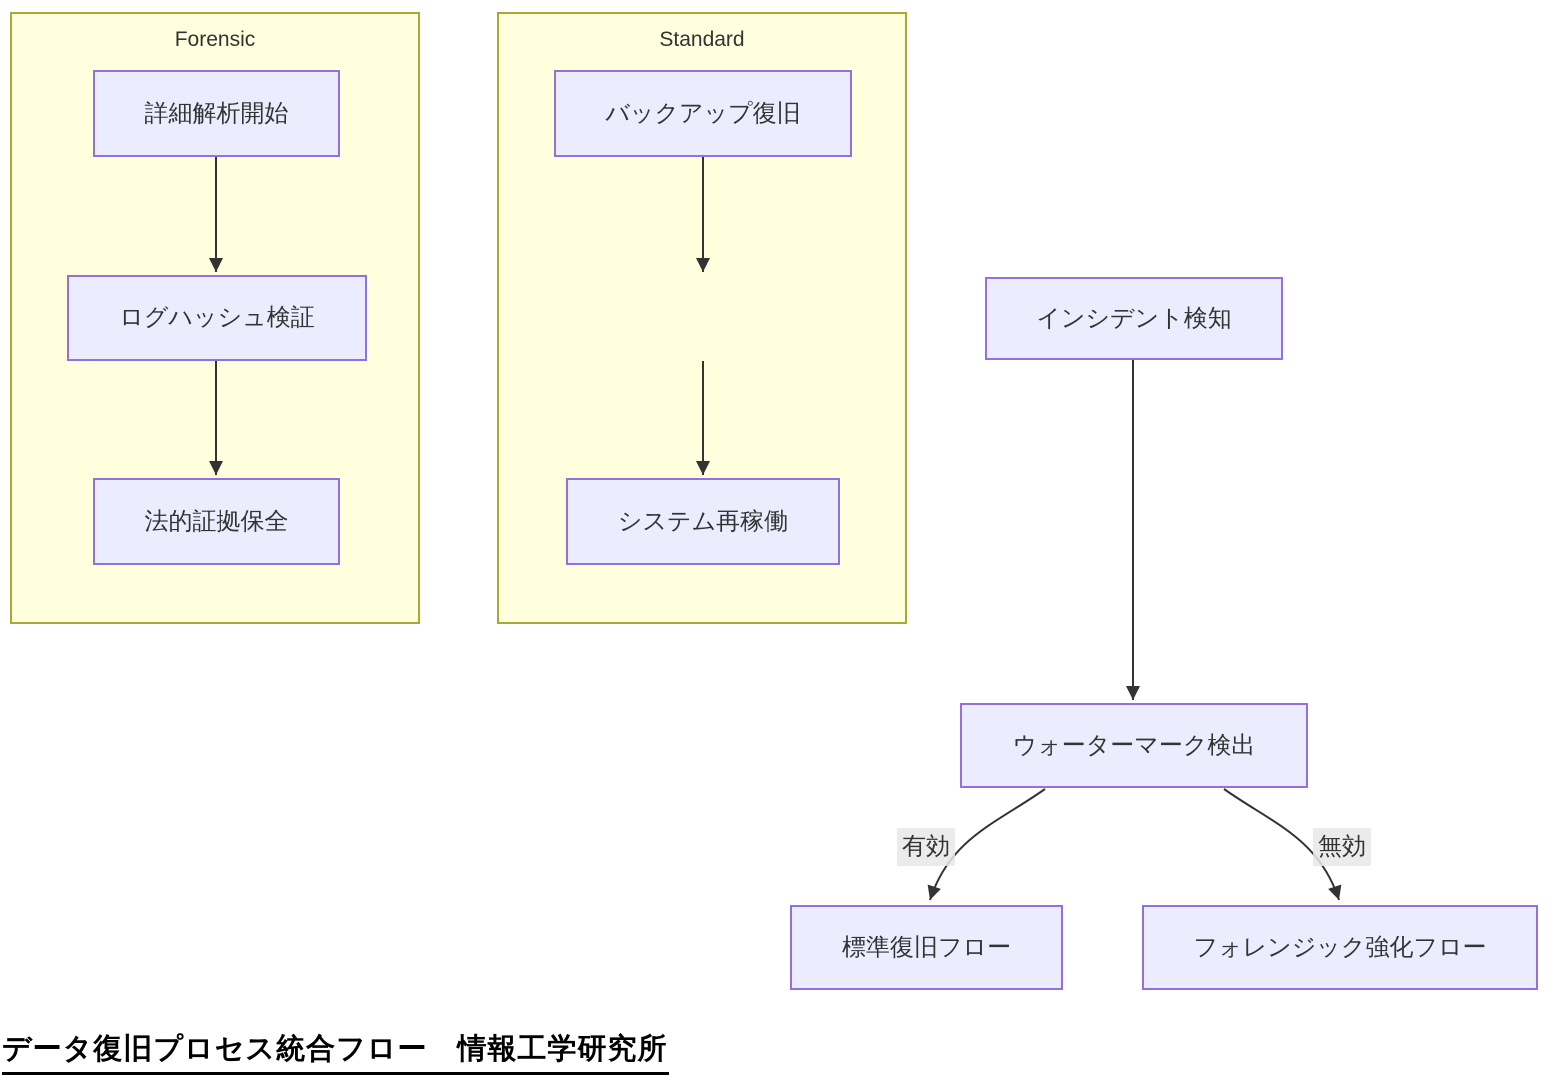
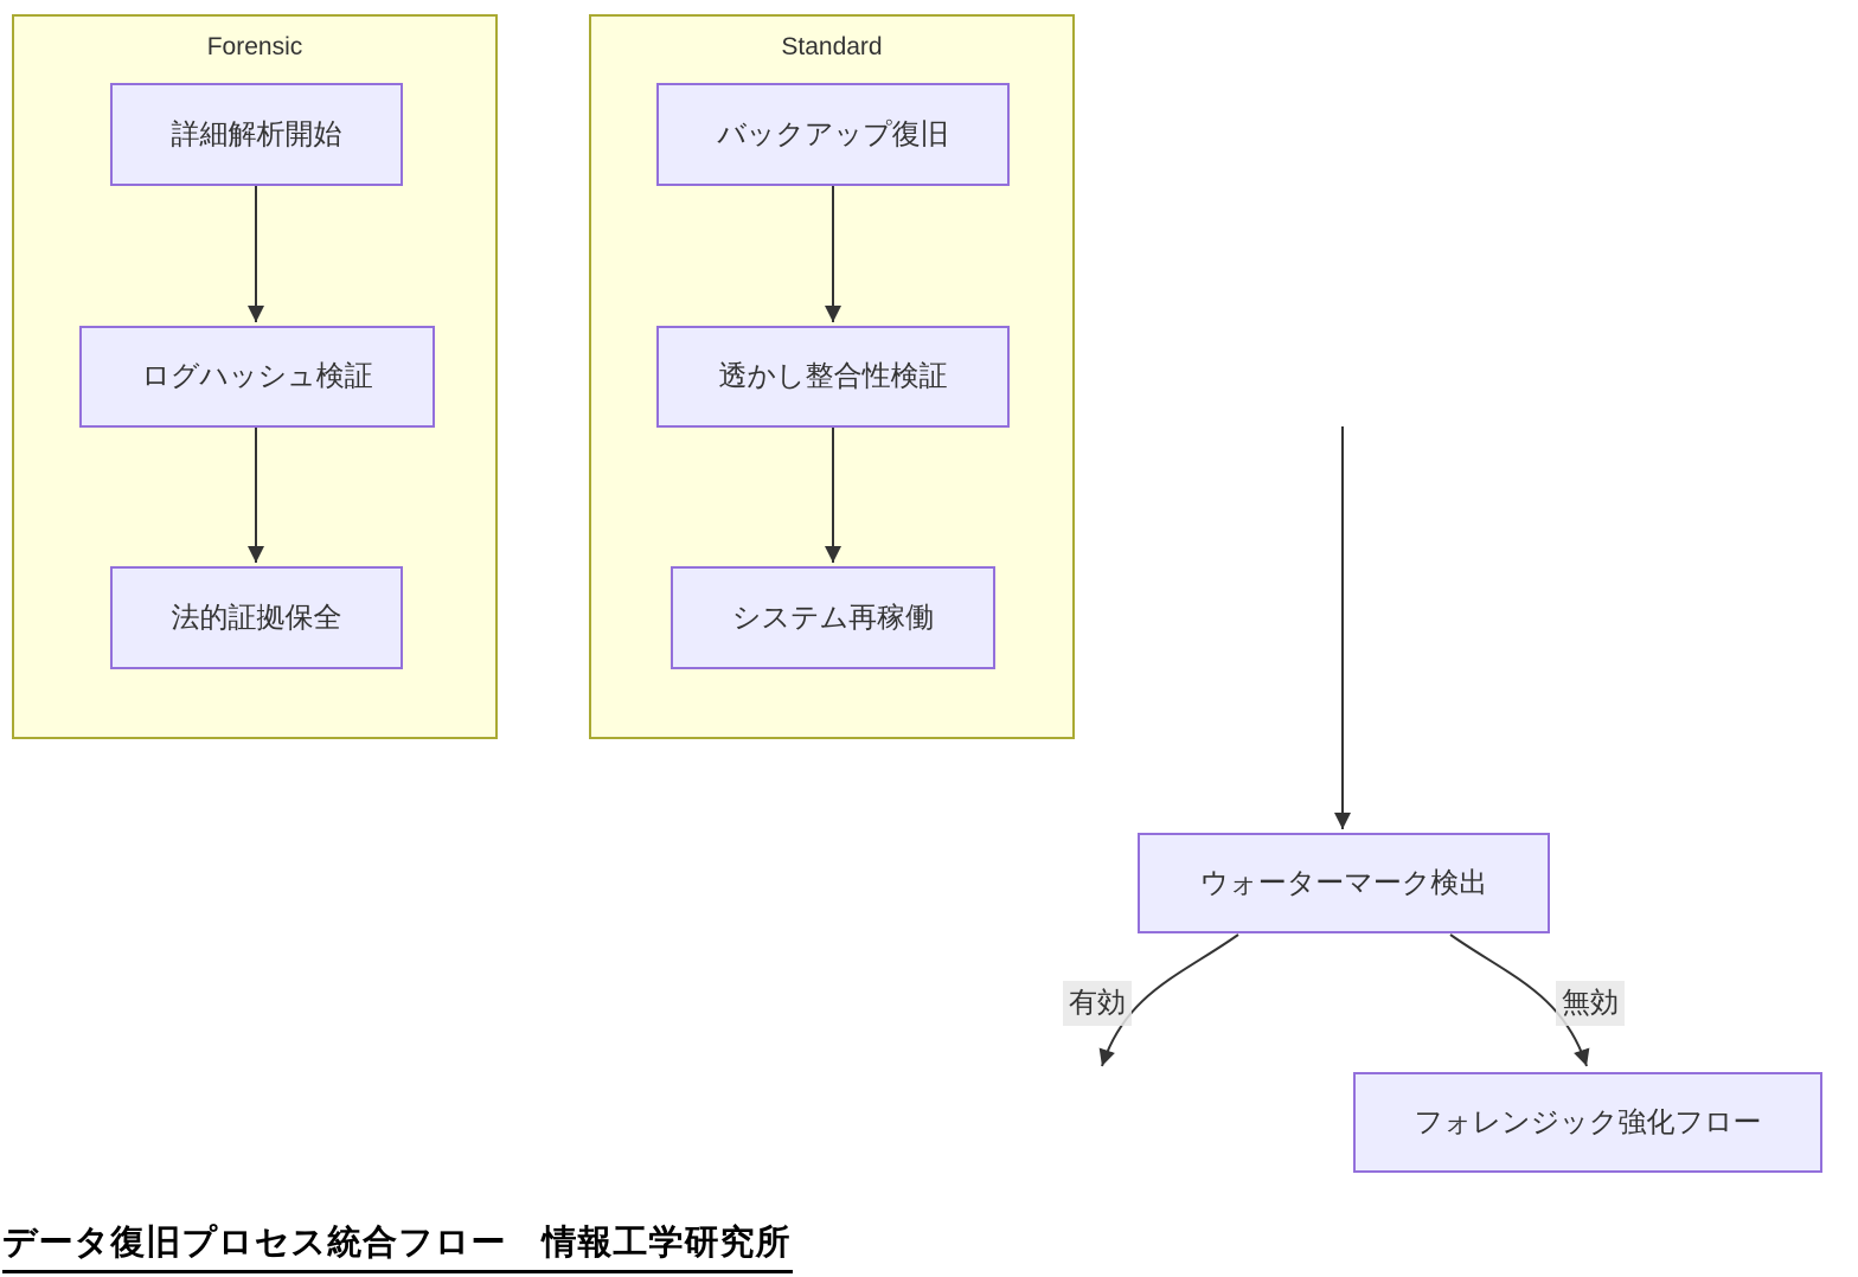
  Forensic
  Standard
  詳細解析開始
  ログハッシュ検証
  法的証拠保全
  バックアップ復旧
+ 透かし整合性検証
  システム再稼働
- インシデント検知
  ウォーターマーク検出
- 標準復旧フロー
  フォレンジック強化フロー
  有効
  無効
  データ復旧プロセス統合フロー 情報工学研究所
